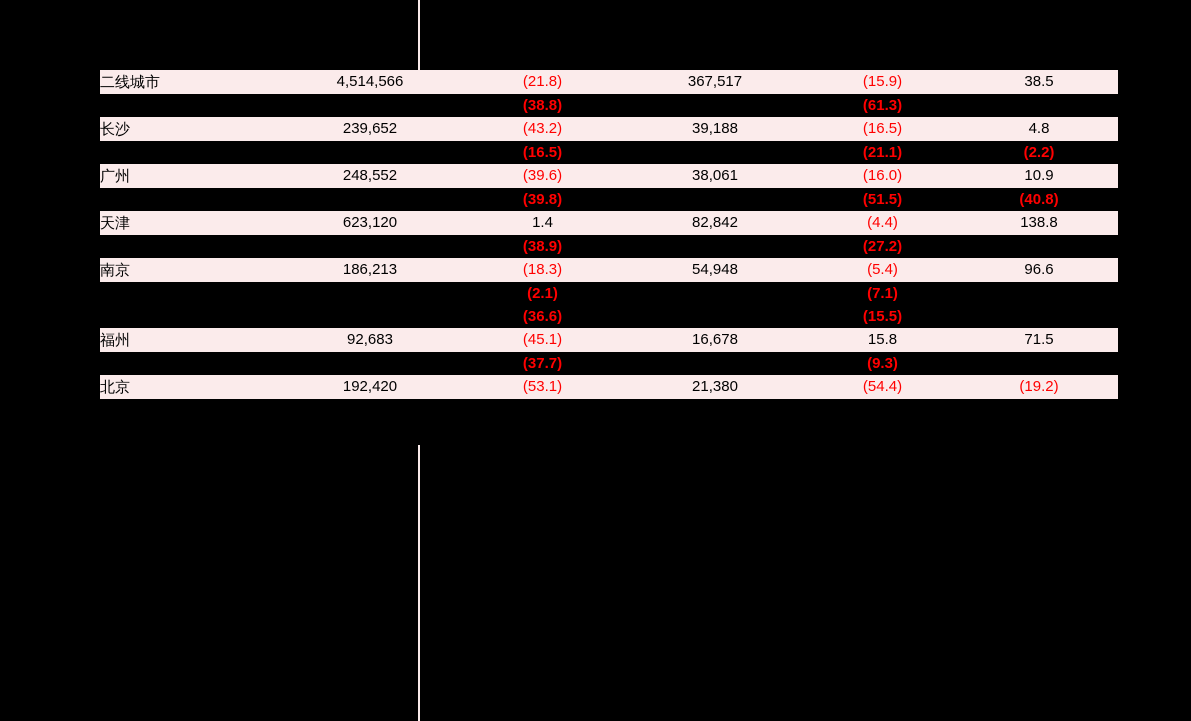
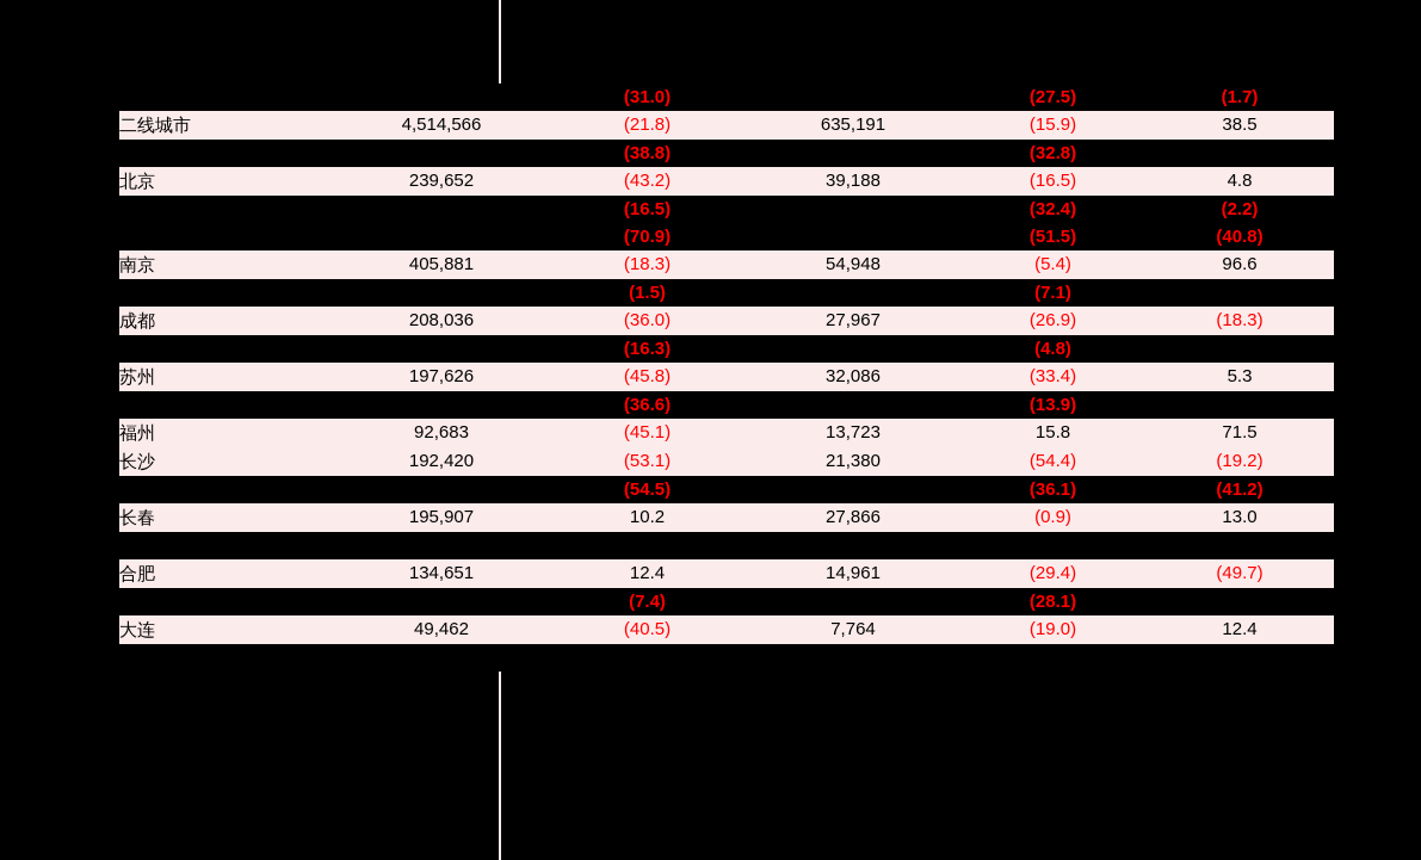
+ 		(31.0)		(27.5)	(1.7)
- 二线城市	4,514,566	(21.8)	367,517	(15.9)	38.5
+ 二线城市	4,514,566	(21.8)	635,191	(15.9)	38.5
- 		(38.8)		(61.3)
+ 		(38.8)		(32.8)
- 长沙	239,652	(43.2)	39,188	(16.5)	4.8
+ 北京	239,652	(43.2)	39,188	(16.5)	4.8
- 		(16.5)		(21.1)	(2.2)
+ 		(16.5)		(32.4)	(2.2)
- 广州	248,552	(39.6)	38,061	(16.0)	10.9
- 		(39.8)		(51.5)	(40.8)
+ 		(70.9)		(51.5)	(40.8)
- 天津	623,120	1.4	82,842	(4.4)	138.8
- 		(38.9)		(27.2)
- 南京	186,213	(18.3)	54,948	(5.4)	96.6
+ 南京	405,881	(18.3)	54,948	(5.4)	96.6
- 		(2.1)		(7.1)
+ 		(1.5)		(7.1)
+ 成都	208,036	(36.0)	27,967	(26.9)	(18.3)
+ 		(16.3)		(4.8)
+ 苏州	197,626	(45.8)	32,086	(33.4)	5.3
- 		(36.6)		(15.5)
+ 		(36.6)		(13.9)
- 福州	92,683	(45.1)	16,678	15.8	71.5
+ 福州	92,683	(45.1)	13,723	15.8	71.5
- 		(37.7)		(9.3)
- 北京	192,420	(53.1)	21,380	(54.4)	(19.2)
+ 长沙	192,420	(53.1)	21,380	(54.4)	(19.2)
+ 		(54.5)		(36.1)	(41.2)
+ 长春	195,907	10.2	27,866	(0.9)	13.0
+ 合肥	134,651	12.4	14,961	(29.4)	(49.7)
+ 		(7.4)		(28.1)
+ 大连	49,462	(40.5)	7,764	(19.0)	12.4
